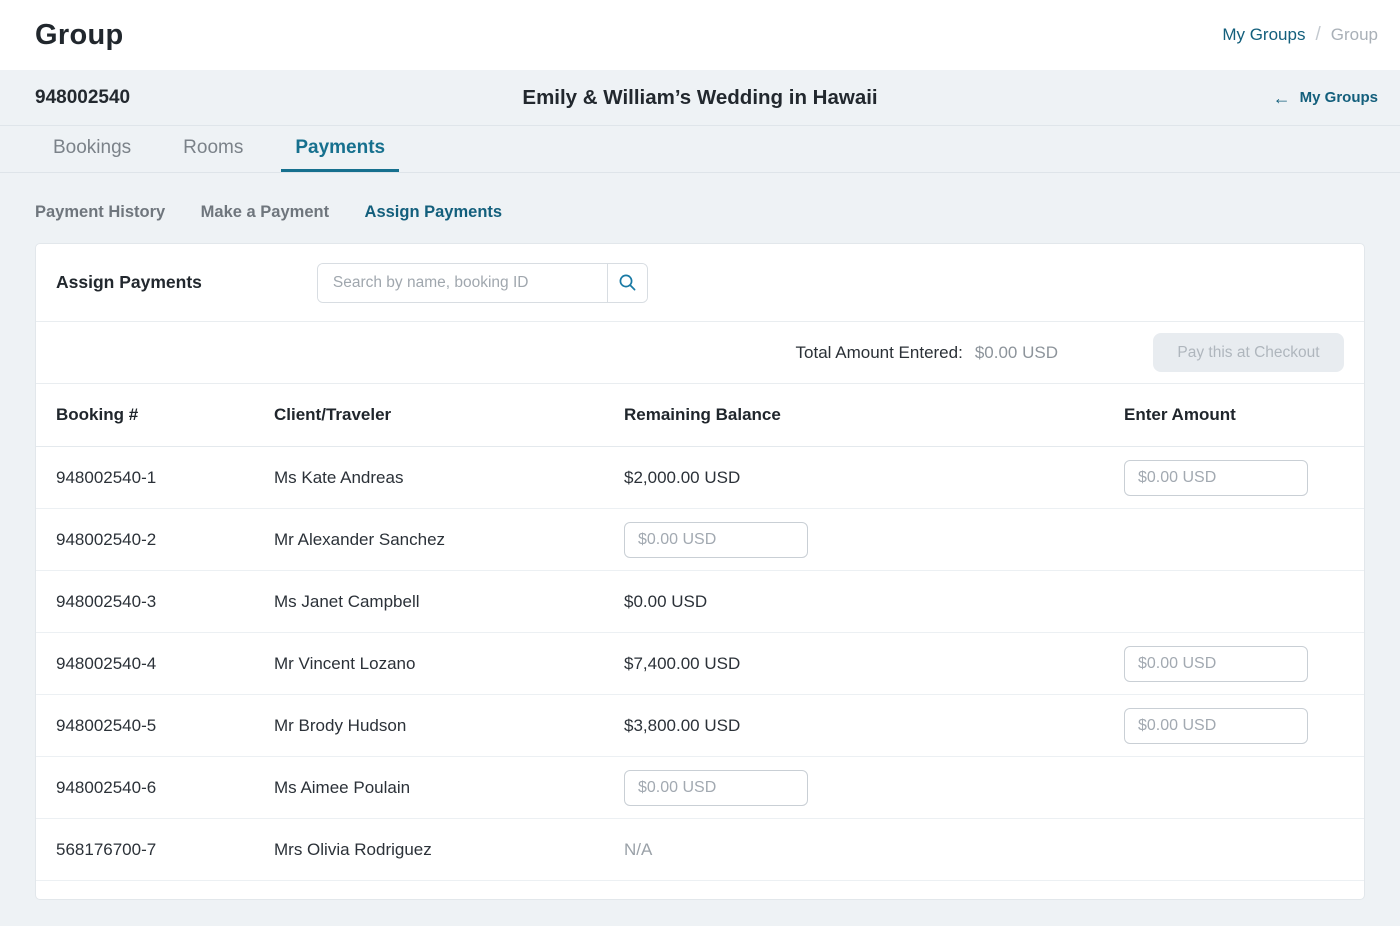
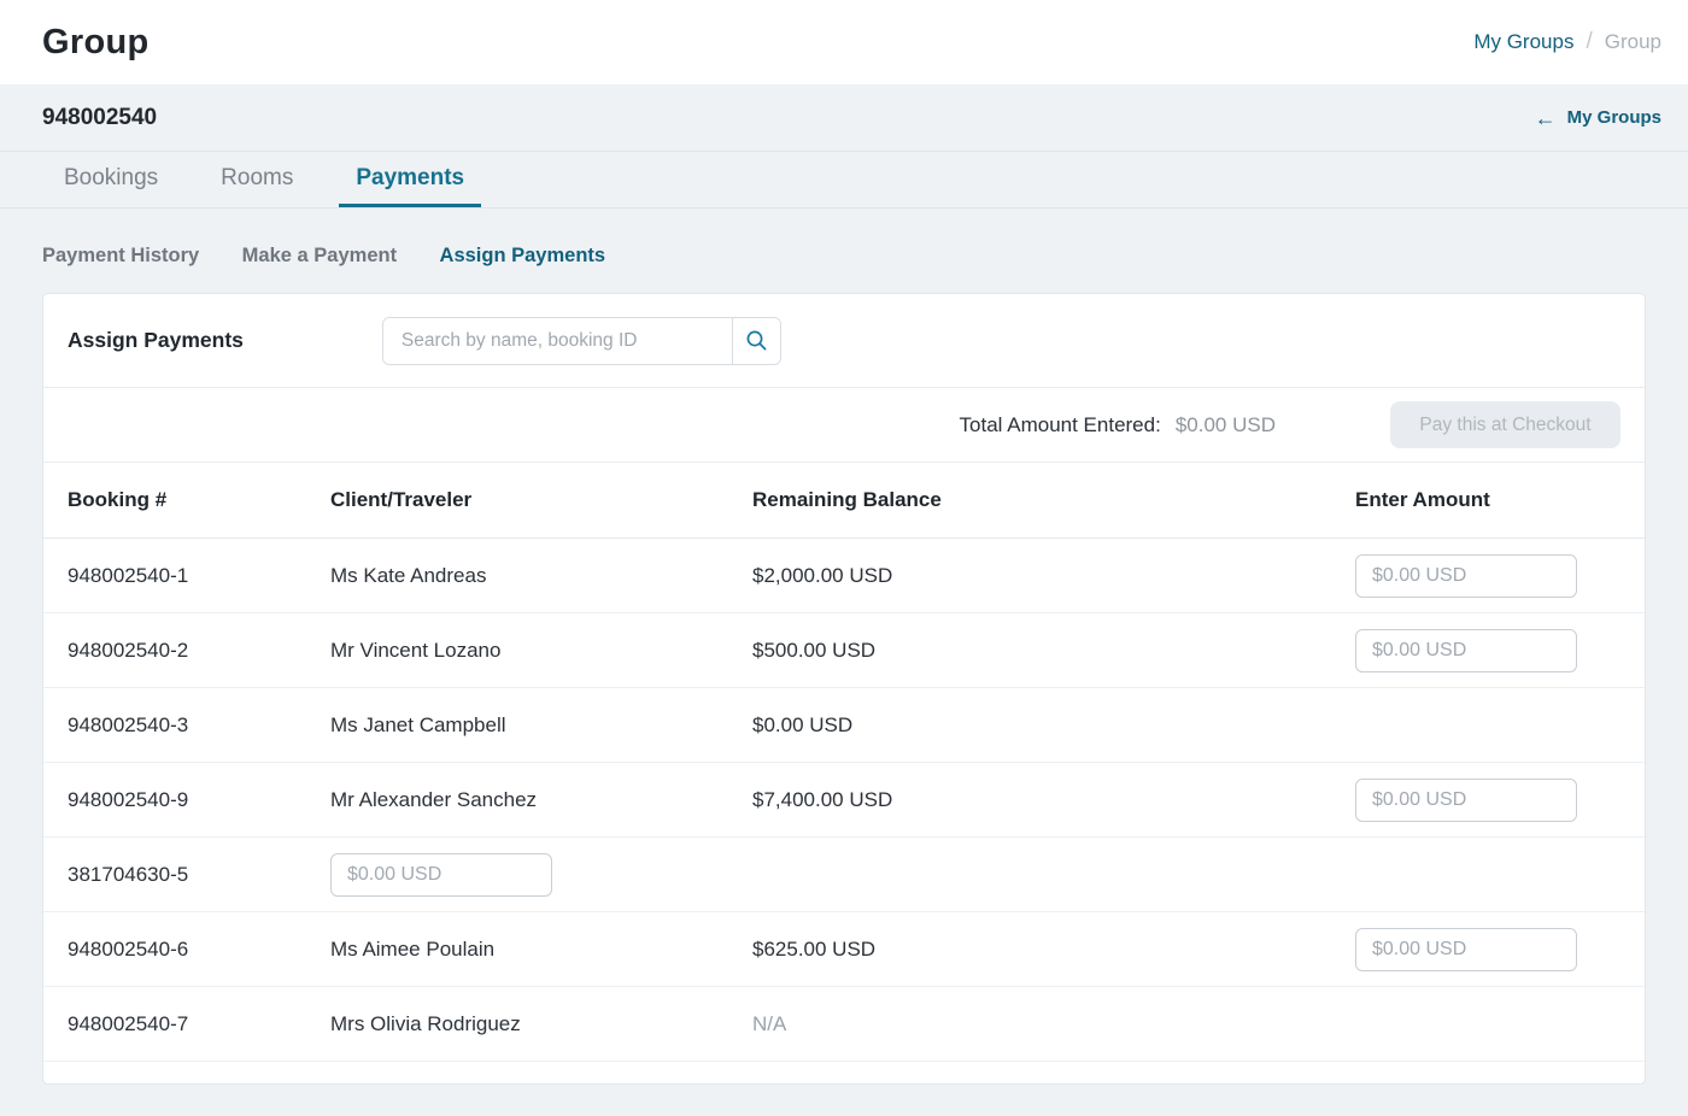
  Group
  My Groups
  /
  Group
  948002540
- Emily & William’s Wedding in Hawaii
  ←
  My Groups
  Bookings
  Rooms
  Payments
  Payment History Make a Payment Assign Payments
  Assign Payments
  Search by name, booking ID
  Total Amount Entered:
  $0.00 USD
  Pay this at Checkout
  Booking #
  Client/Traveler
  Remaining Balance
  Enter Amount
  948002540-1
  Ms Kate Andreas
  $2,000.00 USD
  $0.00 USD
  948002540-2
- Mr Alexander Sanchez
+ Mr Vincent Lozano
+ $500.00 USD
  $0.00 USD
  948002540-3
  Ms Janet Campbell
  $0.00 USD
- 948002540-4
+ 948002540-9
- Mr Vincent Lozano
+ Mr Alexander Sanchez
  $7,400.00 USD
  $0.00 USD
- 948002540-5
+ 381704630-5
- Mr Brody Hudson
- $3,800.00 USD
  $0.00 USD
  948002540-6
  Ms Aimee Poulain
+ $625.00 USD
  $0.00 USD
- 568176700-7
+ 948002540-7
  Mrs Olivia Rodriguez
  N/A
